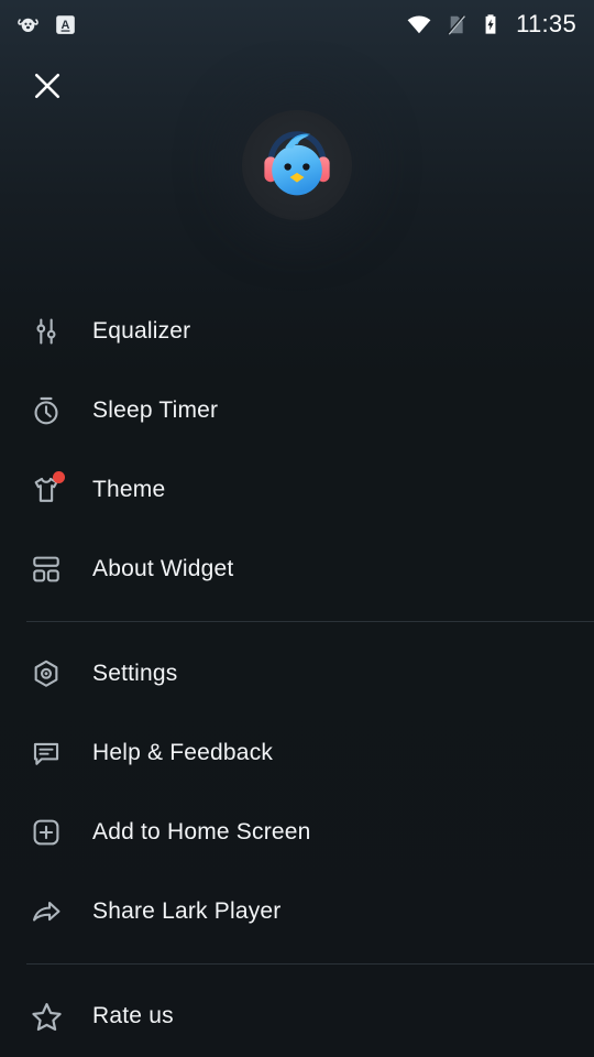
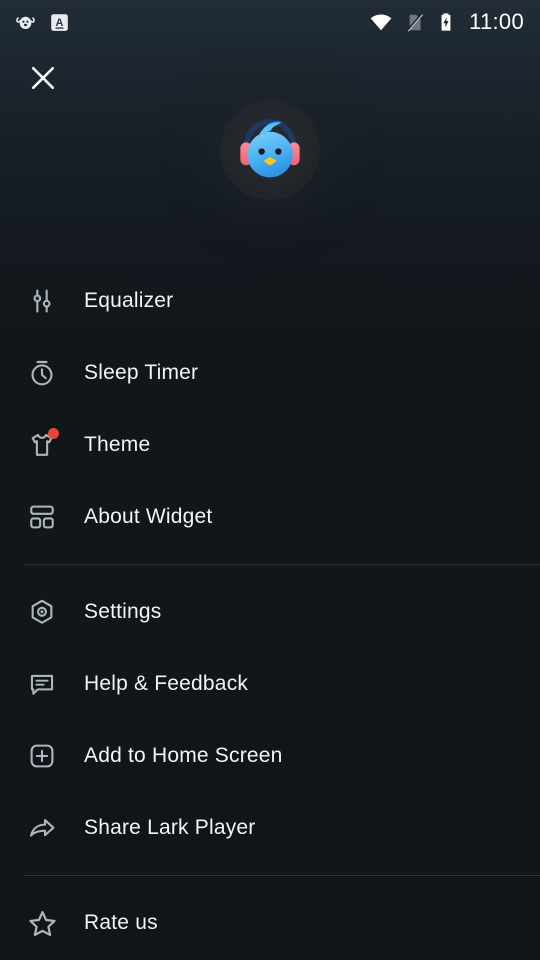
  A
- 11:35
+ 11:00
  Equalizer
  Sleep Timer
  Theme
  About Widget
  Settings
  Help & Feedback
  Add to Home Screen
  Share Lark Player
  Rate us
